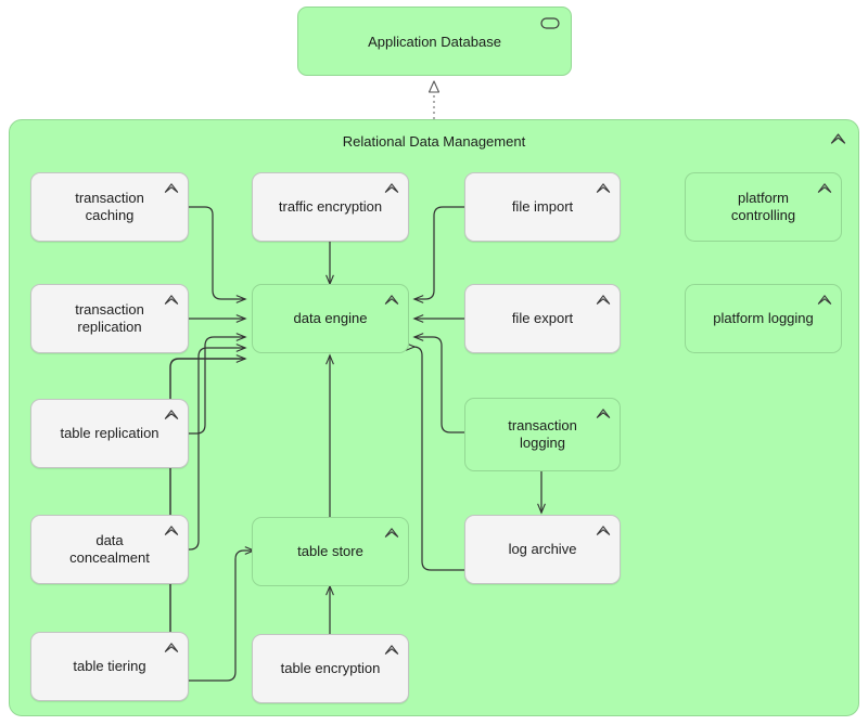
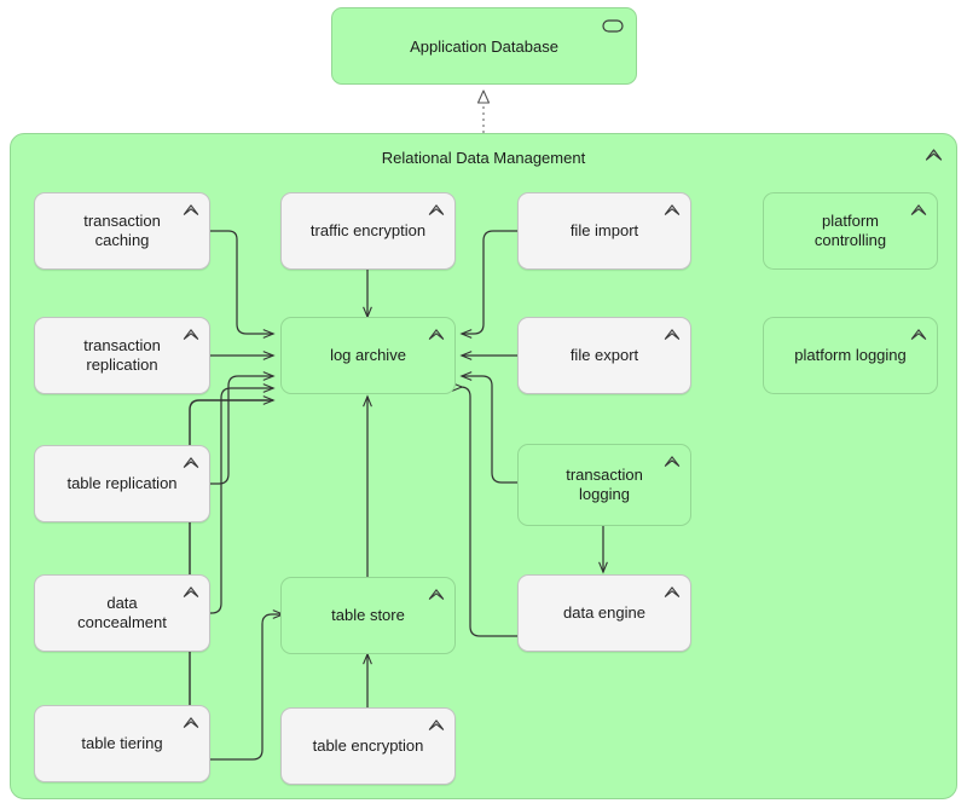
  Application Database
  Relational Data Management
  transaction caching
  traffic encryption
  file import
  platform controlling
  transaction replication
- data engine
+ log archive
  file export
  platform logging
  table replication
  transaction logging
  data concealment
  table store
- log archive
+ data engine
  table tiering
  table encryption
